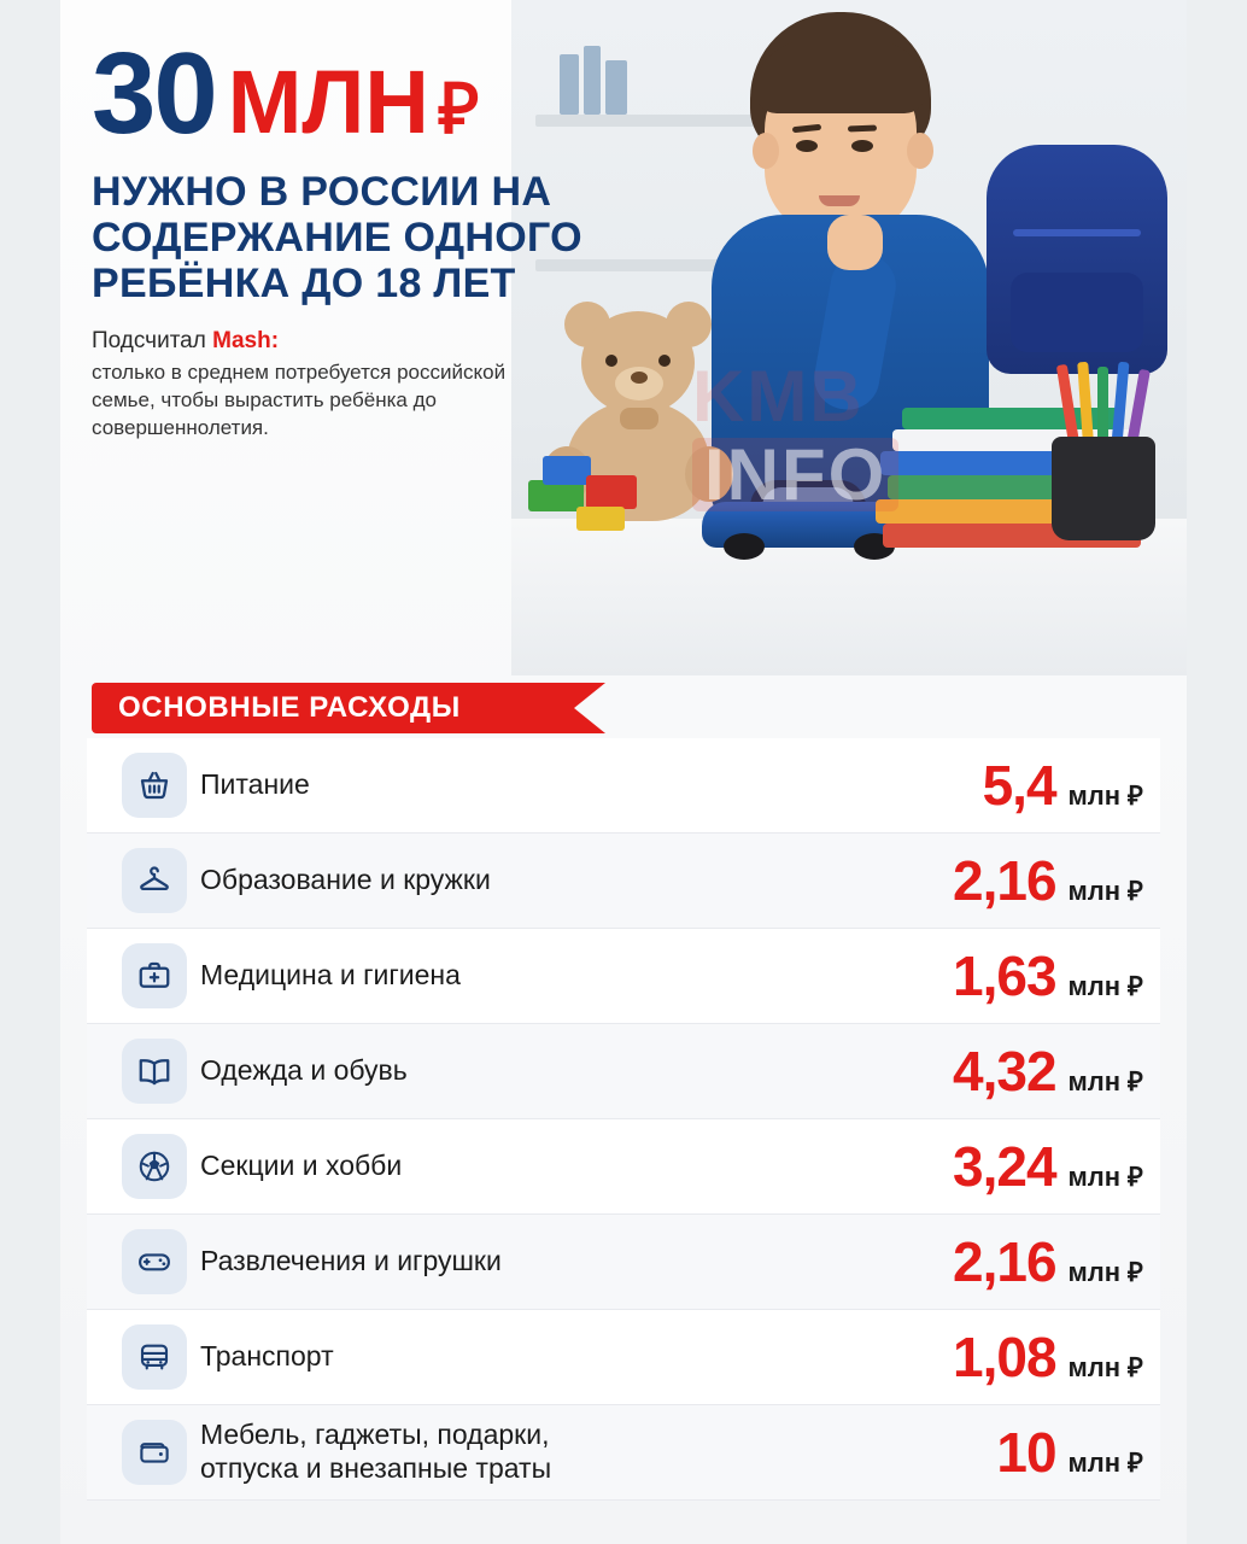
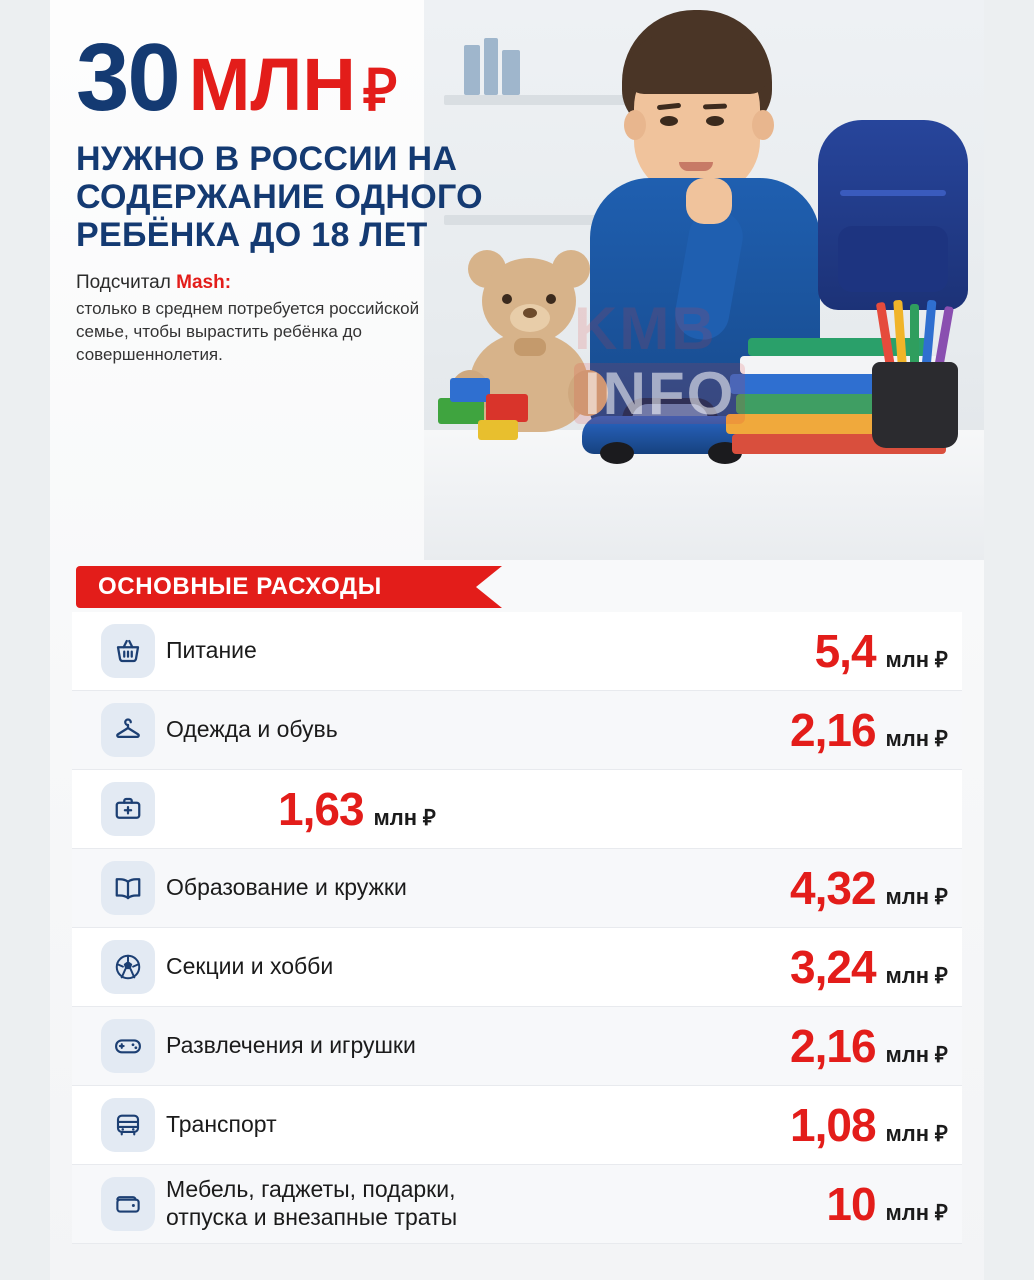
  KMB
  INFO
  30
  МЛН
  ₽
  НУЖНО В РОССИИ НА СОДЕРЖАНИЕ ОДНОГО РЕБЁНКА ДО 18 ЛЕТ
  Подсчитал Mash:
  столько в среднем потребуется российской семье, чтобы вырастить ребёнка до совершеннолетия.
  ОСНОВНЫЕ РАСХОДЫ
  Питание
  5,4
  млн ₽
- Образование и кружки
+ Одежда и обувь
  2,16
  млн ₽
- Медицина и гигиена
  1,63
  млн ₽
- Одежда и обувь
+ Образование и кружки
  4,32
  млн ₽
  Секции и хобби
  3,24
  млн ₽
  Развлечения и игрушки
  2,16
  млн ₽
  Транспорт
  1,08
  млн ₽
  Мебель, гаджеты, подарки,
  отпуска и внезапные траты
  10
  млн ₽
